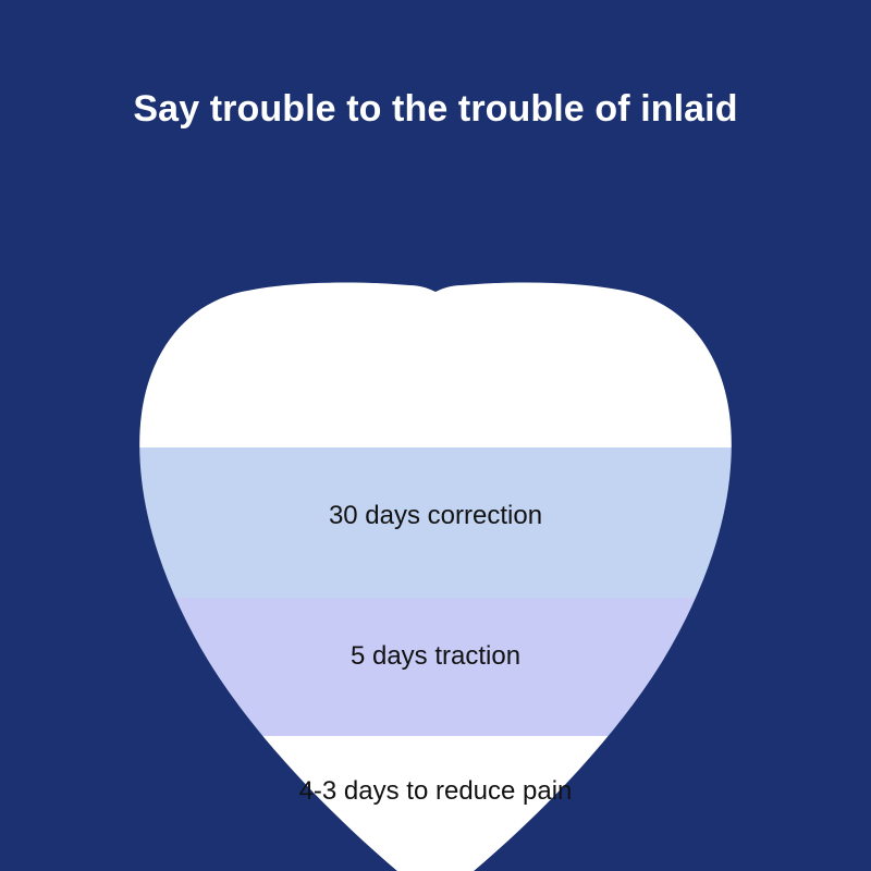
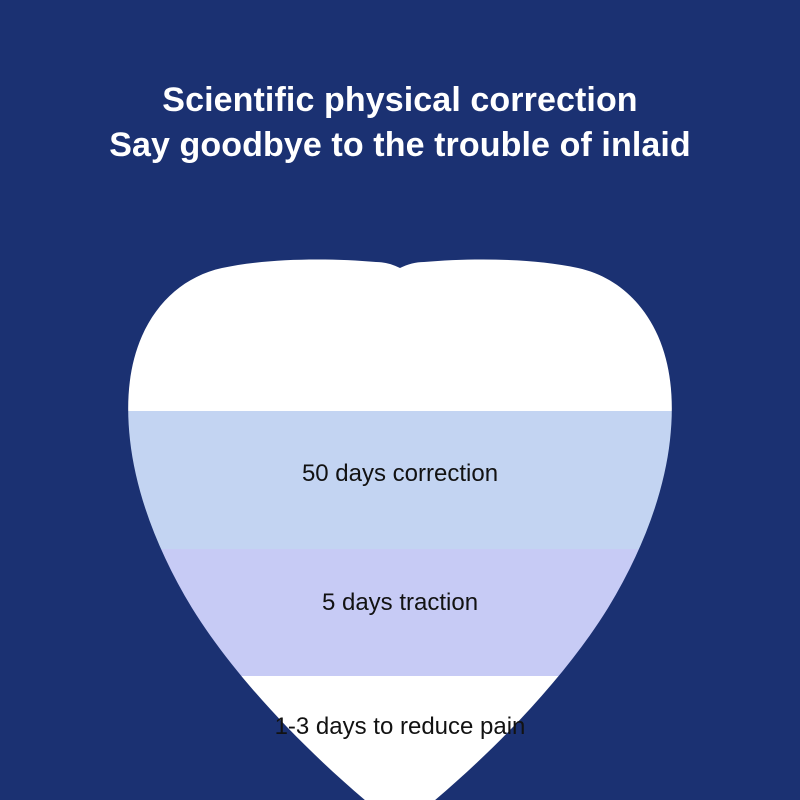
+ Scientific physical correction
- Say trouble to the trouble of inlaid
+ Say goodbye to the trouble of inlaid
- 30 days correction
+ 50 days correction
  5 days traction
- 4-3 days to reduce pain
+ 1-3 days to reduce pain
